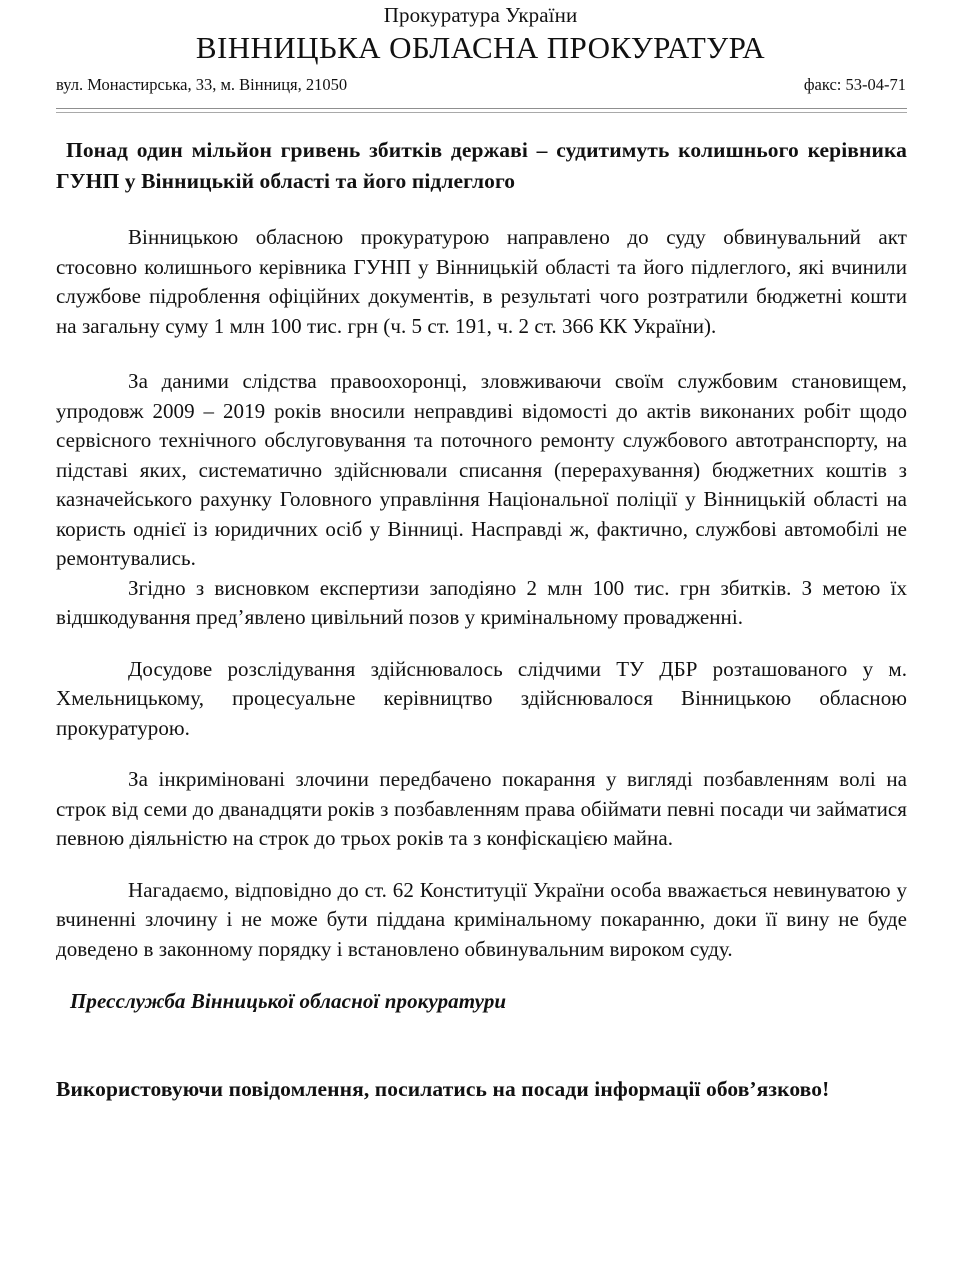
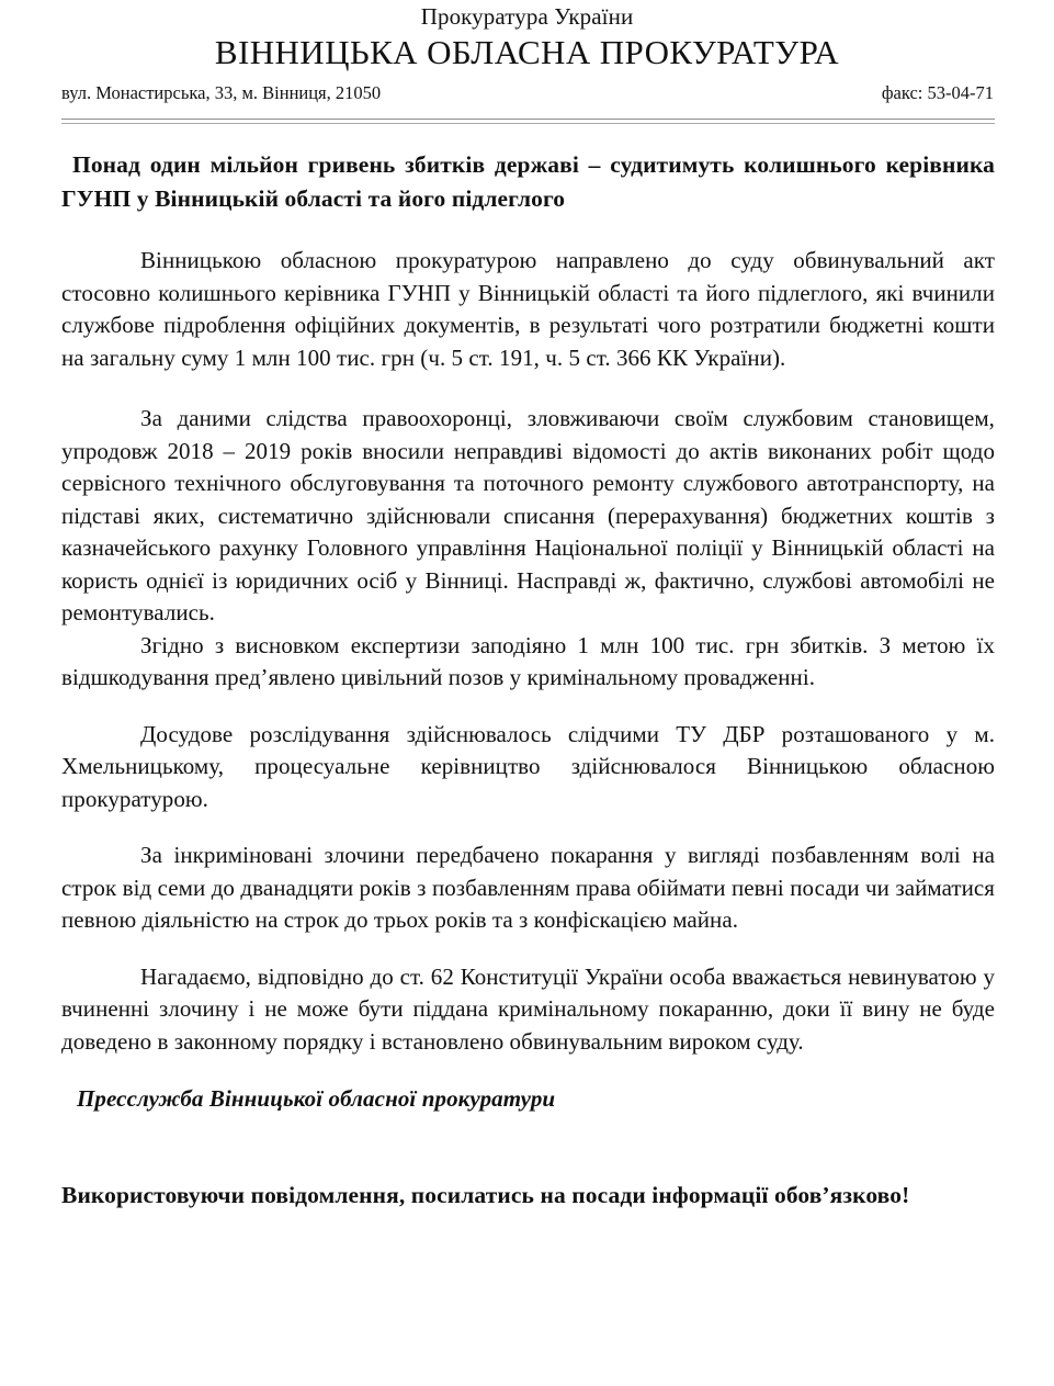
  Прокуратура України
  ВІННИЦЬКА ОБЛАСНА ПРОКУРАТУРА
  вул. Монастирська, 33, м. Вінниця, 21050
  факс: 53-04-71
  Понад один мільйон гривень збитків державі – судитимуть колишнього керівника ГУНП у Вінницькій області та його підлеглого
- Вінницькою обласною прокуратурою направлено до суду обвинувальний акт стосовно колишнього керівника ГУНП у Вінницькій області та його підлеглого, які вчинили службове підроблення офіційних документів, в результаті чого розтратили бюджетні кошти на загальну суму 1 млн 100 тис. грн (ч. 5 ст. 191, ч. 2 ст. 366 КК України).
+ Вінницькою обласною прокуратурою направлено до суду обвинувальний акт стосовно колишнього керівника ГУНП у Вінницькій області та його підлеглого, які вчинили службове підроблення офіційних документів, в результаті чого розтратили бюджетні кошти на загальну суму 1 млн 100 тис. грн (ч. 5 ст. 191, ч. 5 ст. 366 КК України).
- За даними слідства правоохоронці, зловживаючи своїм службовим становищем, упродовж 2009 – 2019 років вносили неправдиві відомості до актів виконаних робіт щодо сервісного технічного обслуговування та поточного ремонту службового автотранспорту, на підставі яких, систематично здійснювали списання (перерахування) бюджетних коштів з казначейського рахунку Головного управління Національної поліції у Вінницькій області на користь однієї із юридичних осіб у Вінниці. Насправді ж, фактично, службові автомобілі не ремонтувались.
+ За даними слідства правоохоронці, зловживаючи своїм службовим становищем, упродовж 2018 – 2019 років вносили неправдиві відомості до актів виконаних робіт щодо сервісного технічного обслуговування та поточного ремонту службового автотранспорту, на підставі яких, систематично здійснювали списання (перерахування) бюджетних коштів з казначейського рахунку Головного управління Національної поліції у Вінницькій області на користь однієї із юридичних осіб у Вінниці. Насправді ж, фактично, службові автомобілі не ремонтувались.
- Згідно з висновком експертизи заподіяно 2 млн 100 тис. грн збитків. З метою їх відшкодування пред’явлено цивільний позов у кримінальному провадженні.
+ Згідно з висновком експертизи заподіяно 1 млн 100 тис. грн збитків. З метою їх відшкодування пред’явлено цивільний позов у кримінальному провадженні.
  Досудове розслідування здійснювалось слідчими ТУ ДБР розташованого у м. Хмельницькому, процесуальне керівництво здійснювалося Вінницькою обласною прокуратурою.
  За інкриміновані злочини передбачено покарання у вигляді позбавленням волі на строк від семи до дванадцяти років з позбавленням права обіймати певні посади чи займатися певною діяльністю на строк до трьох років та з конфіскацією майна.
  Нагадаємо, відповідно до ст. 62 Конституції України особа вважається невинуватою у вчиненні злочину і не може бути піддана кримінальному покаранню, доки її вину не буде доведено в законному порядку і встановлено обвинувальним вироком суду.
  Пресслужба Вінницької обласної прокуратури
  Використовуючи повідомлення, посилатись на посади інформації обов’язково!
